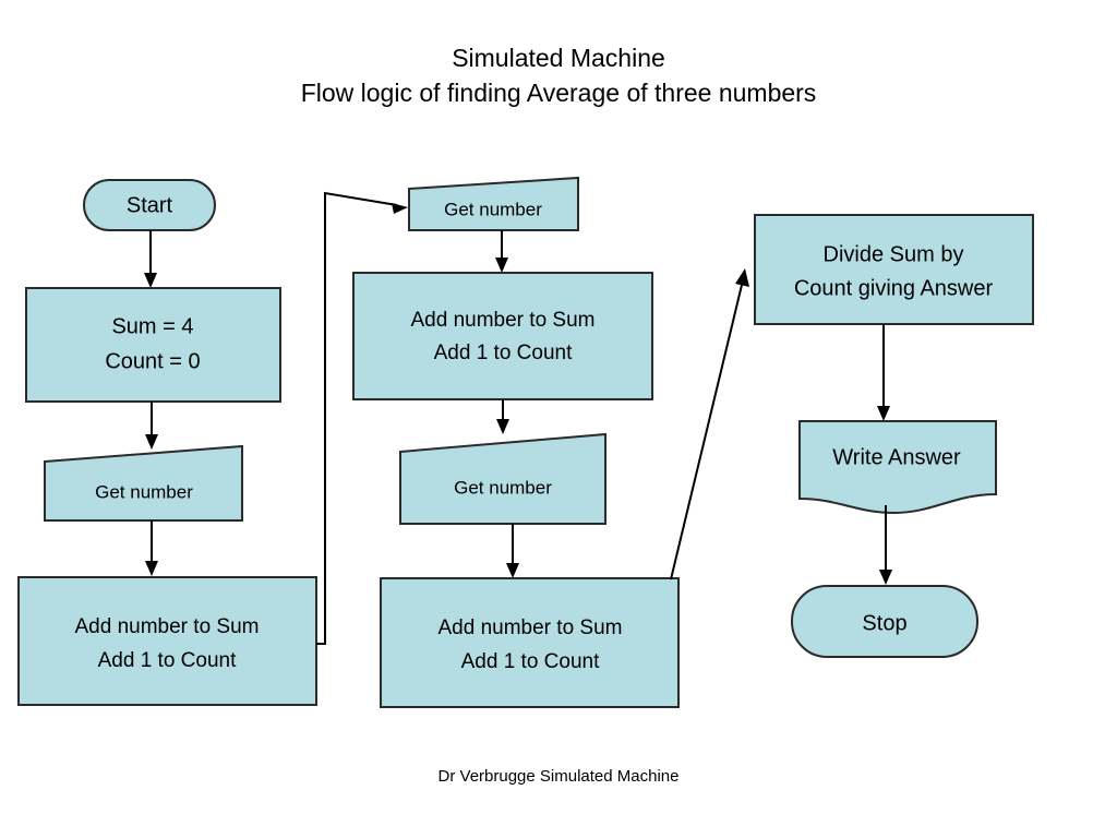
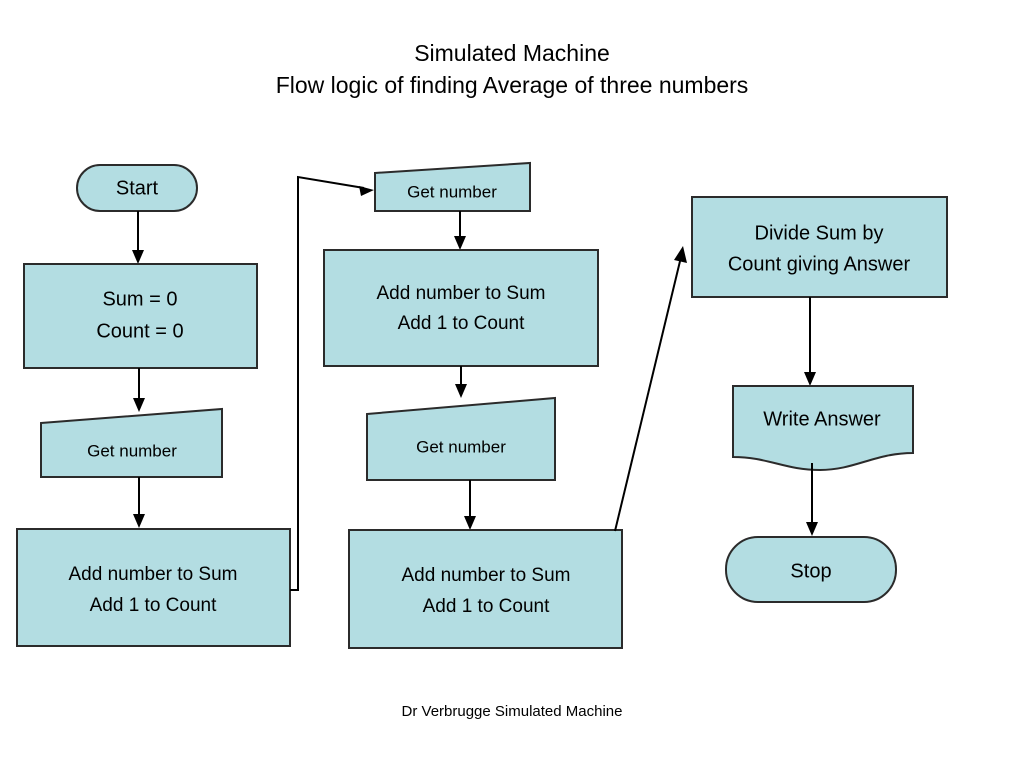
  Simulated Machine
  Flow logic of finding Average of three numbers
  Start
- Sum = 4
+ Sum = 0
  Count = 0
  Get number
  Add number to Sum
  Add 1 to Count
  Get number
  Add number to Sum
  Add 1 to Count
  Get number
  Add number to Sum
  Add 1 to Count
  Divide Sum by
  Count giving Answer
  Write Answer
  Stop
  Dr Verbrugge Simulated Machine
